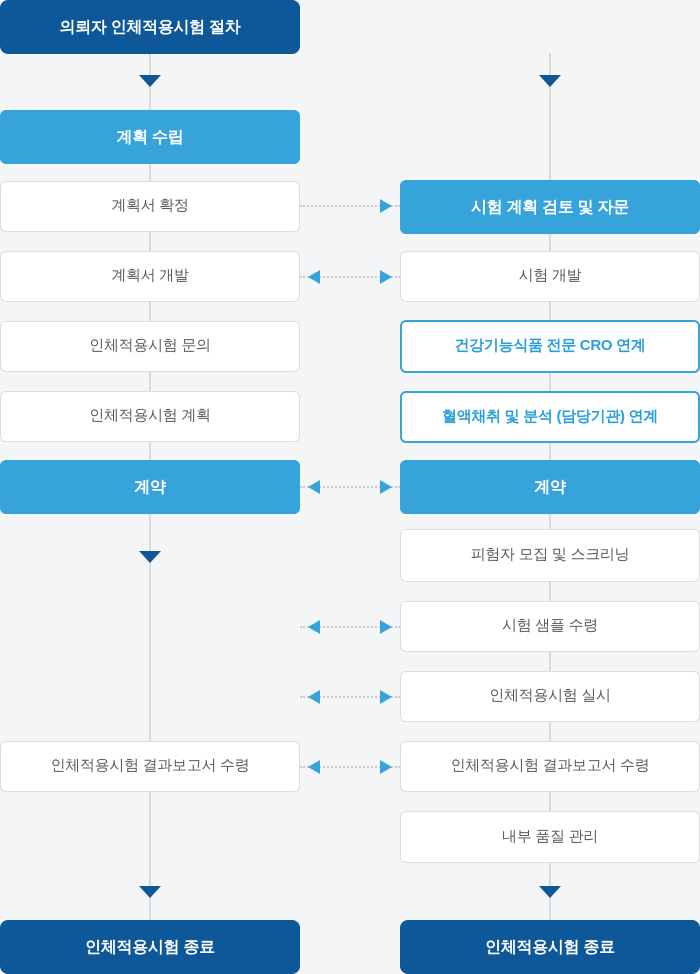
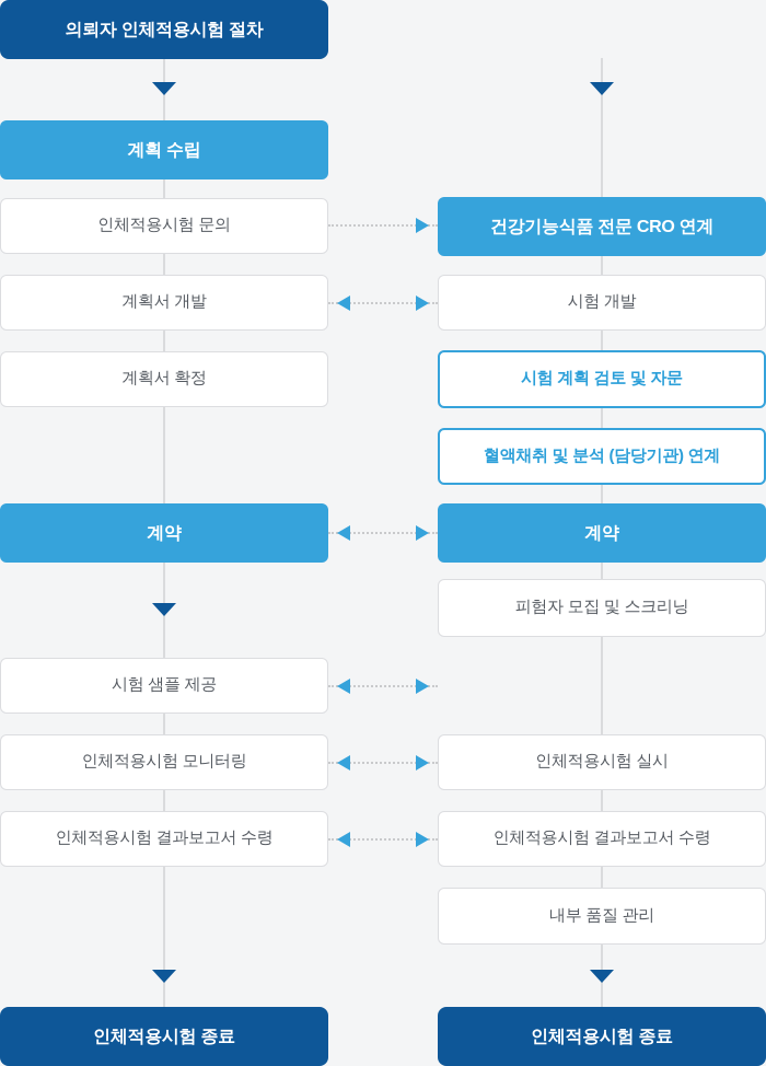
  의뢰자 인체적용시험 절차
  계획 수립
- 계획서 확정
+ 인체적용시험 문의
  계획서 개발
- 인체적용시험 문의
+ 계획서 확정
- 인체적용시험 계획
  계약
+ 시험 샘플 제공
+ 인체적용시험 모니터링
  인체적용시험 결과보고서 수령
  인체적용시험 종료
- 시험 계획 검토 및 자문
+ 건강기능식품 전문 CRO 연계
  시험 개발
- 건강기능식품 전문 CRO 연계
+ 시험 계획 검토 및 자문
  혈액채취 및 분석 (담당기관) 연계
  계약
  피험자 모집 및 스크리닝
- 시험 샘플 수령
  인체적용시험 실시
  인체적용시험 결과보고서 수령
  내부 품질 관리
  인체적용시험 종료
